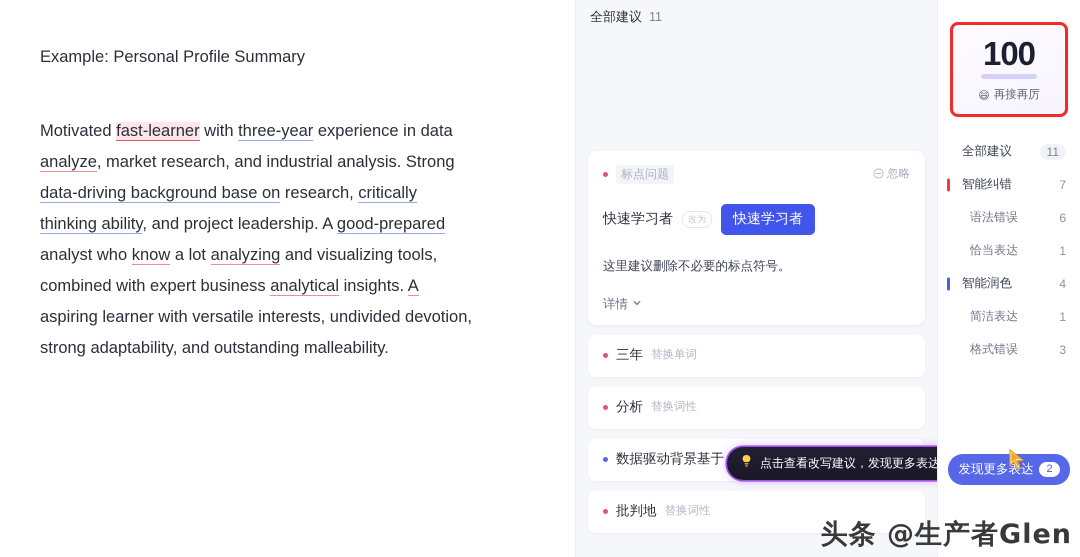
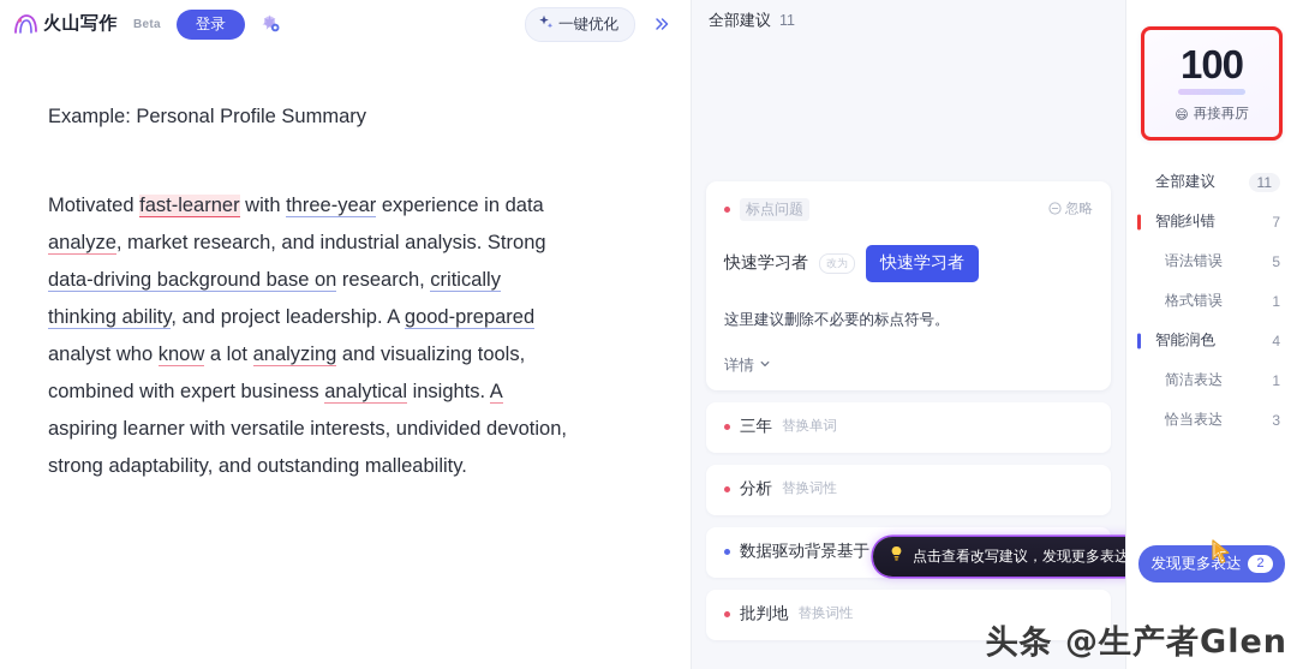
+ 火山写作
+ Beta
+ 登录
+ 一键优化
  Example: Personal Profile Summary
  Motivated fast-learner with three-year experience in data
  analyze, market research, and industrial analysis. Strong
  data-driving background base on research, critically
  thinking ability, and project leadership. A good-prepared
  analyst who know a lot analyzing and visualizing tools,
  combined with expert business analytical insights. A
  aspiring learner with versatile interests, undivided devotion,
  strong adaptability, and outstanding malleability.
  全部建议
  11
  标点问题
  忽略
  快速学习者
  改为
  快速学习者
  这里建议删除不必要的标点符号。
  详情
  三年
  替换单词
  分析
  替换词性
  数据驱动背景基于
  批判地
  替换词性
  点击查看改写建议，发现更多表达
  100
  😄
  再接再厉
  全部建议
  11
  智能纠错
  7
  语法错误
- 6
+ 5
- 恰当表达
+ 格式错误
  1
  智能润色
  4
  简洁表达
  1
- 格式错误
+ 恰当表达
  3
  发现更多表达
  2
  头条 @生产者Glen
